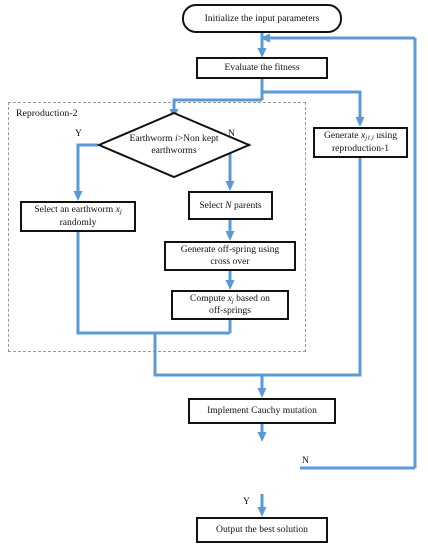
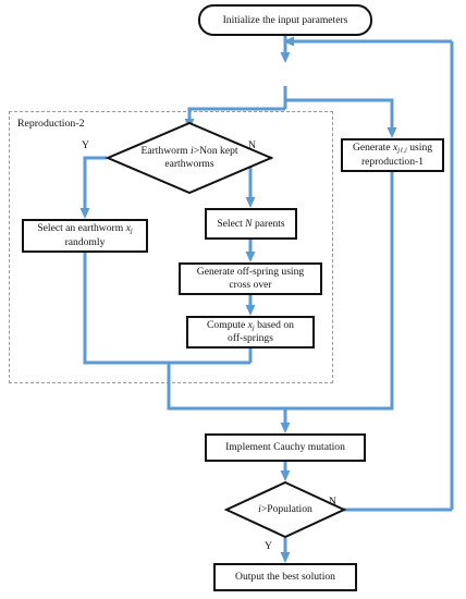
  Reproduction-2
  Initialize the input parameters
- Evaluate the fitness
  Earthworm i>Non kept
  earthworms
  Generate x using
  reproduction-1
  Select an earthworm x
  randomly
  Select N parents
  Generate off-spring using
  cross over
  Compute x based on
  off-springs
  Implement Cauchy mutation
+ i>Population
  Output the best solution
  Y
  N
  N
  Y
